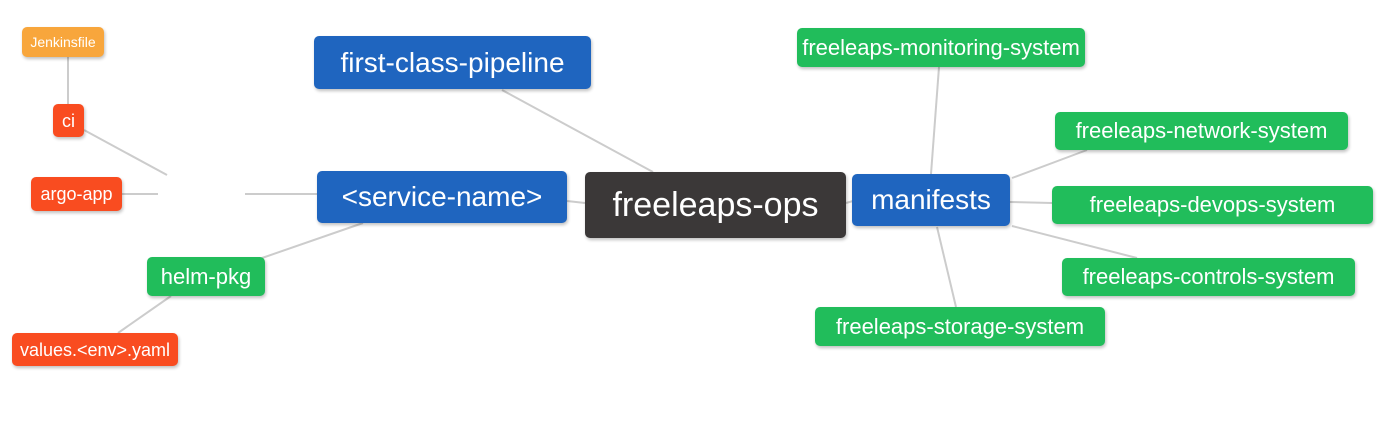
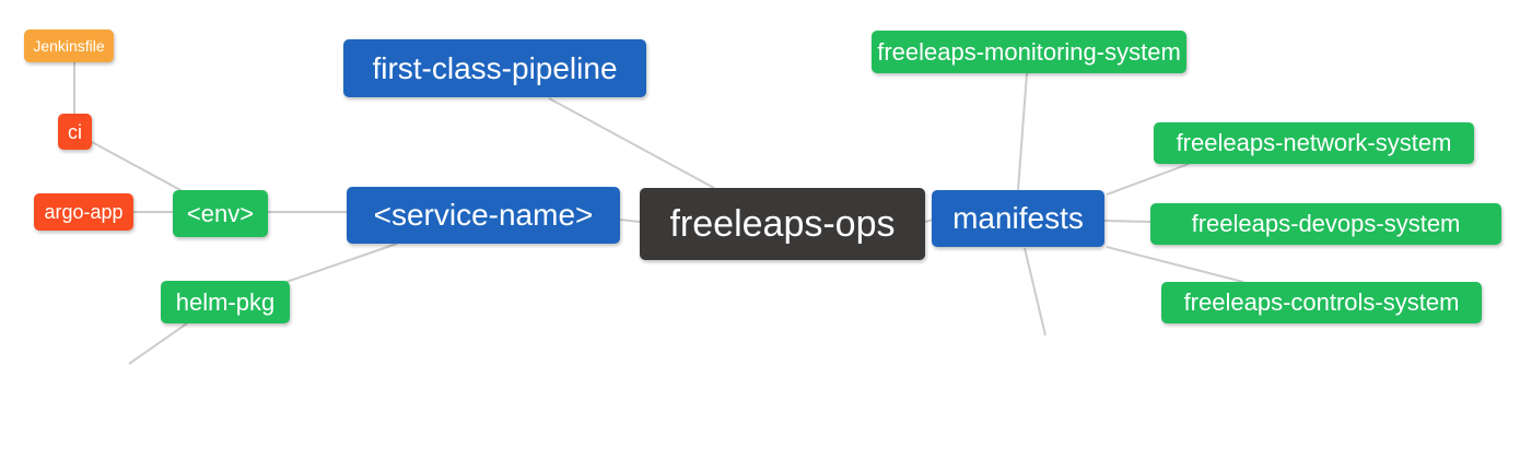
  freeleaps-ops
  first-class-pipeline
  <service-name>
  manifests
+ <env>
  helm-pkg
  freeleaps-monitoring-system
  freeleaps-network-system
  freeleaps-devops-system
  freeleaps-controls-system
- freeleaps-storage-system
  argo-app
  ci
- values.<env>.yaml
  Jenkinsfile
